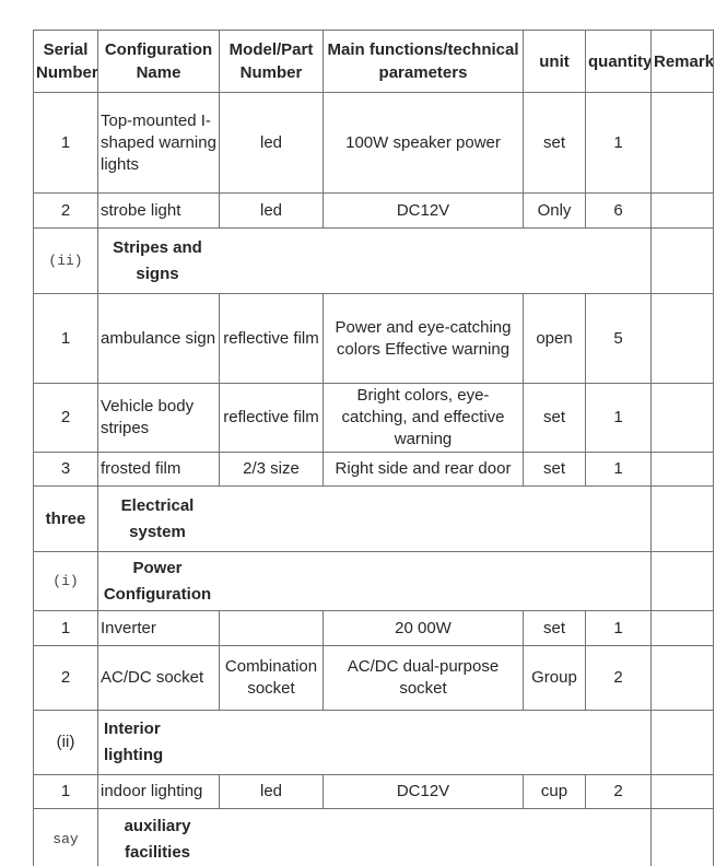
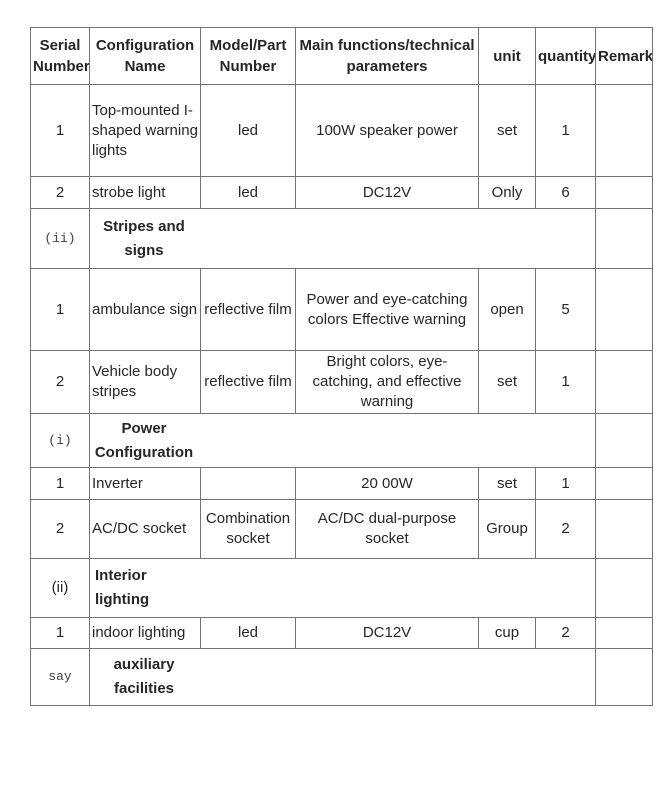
  Serial Number	Configuration Name	Model/Part Number	Main functions/technical parameters	unit	quantity	Remark
  1	Top-mounted I-shaped warning lights	led	100W speaker power	set	1
  2	strobe light	led	DC12V	Only	6
  (ii)	Stripes and signs
  1	ambulance sign	reflective film	Power and eye-catching colors Effective warning	open	5
  2	Vehicle body stripes	reflective film	Bright colors, eye-catching, and effective warning	set	1
- 3	frosted film	2/3 size	Right side and rear door	set	1
- three	Electrical system
  (i)	Power Configuration
  1	Inverter		20 00W	set	1
  2	AC/DC socket	Combination socket	AC/DC dual-purpose socket	Group	2
  (ii)	Interior lighting
  1	indoor lighting	led	DC12V	cup	2
  say	auxiliary facilities
